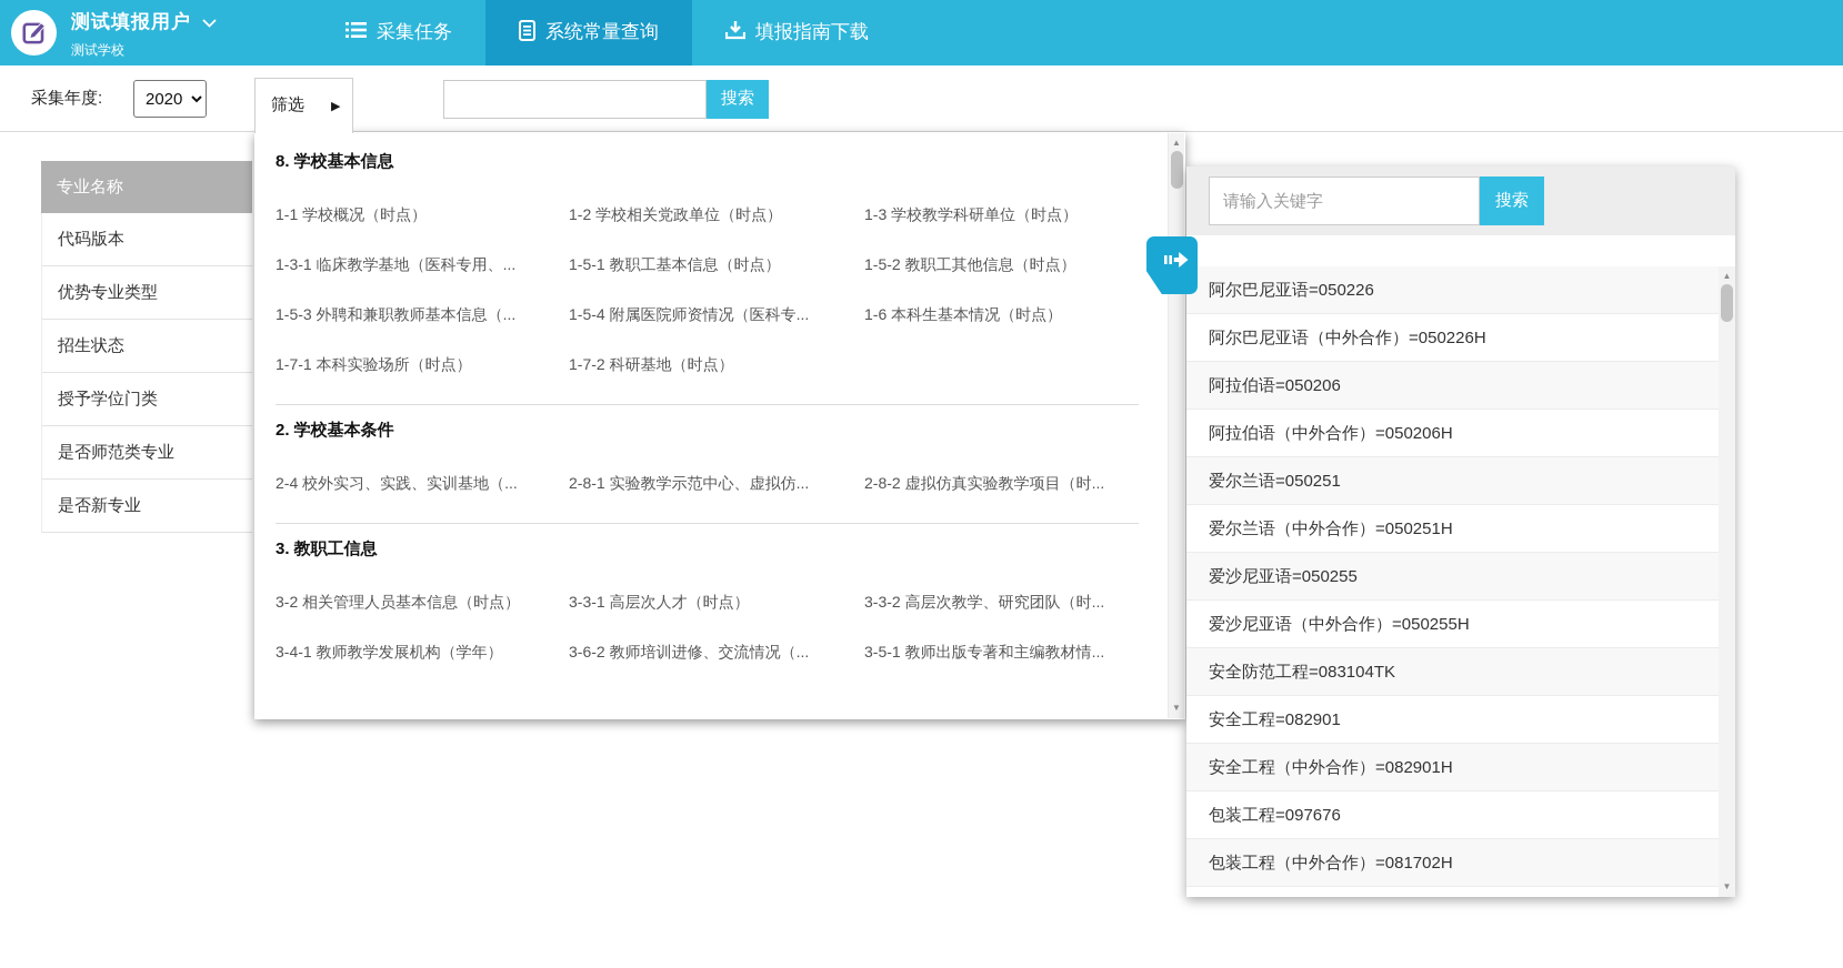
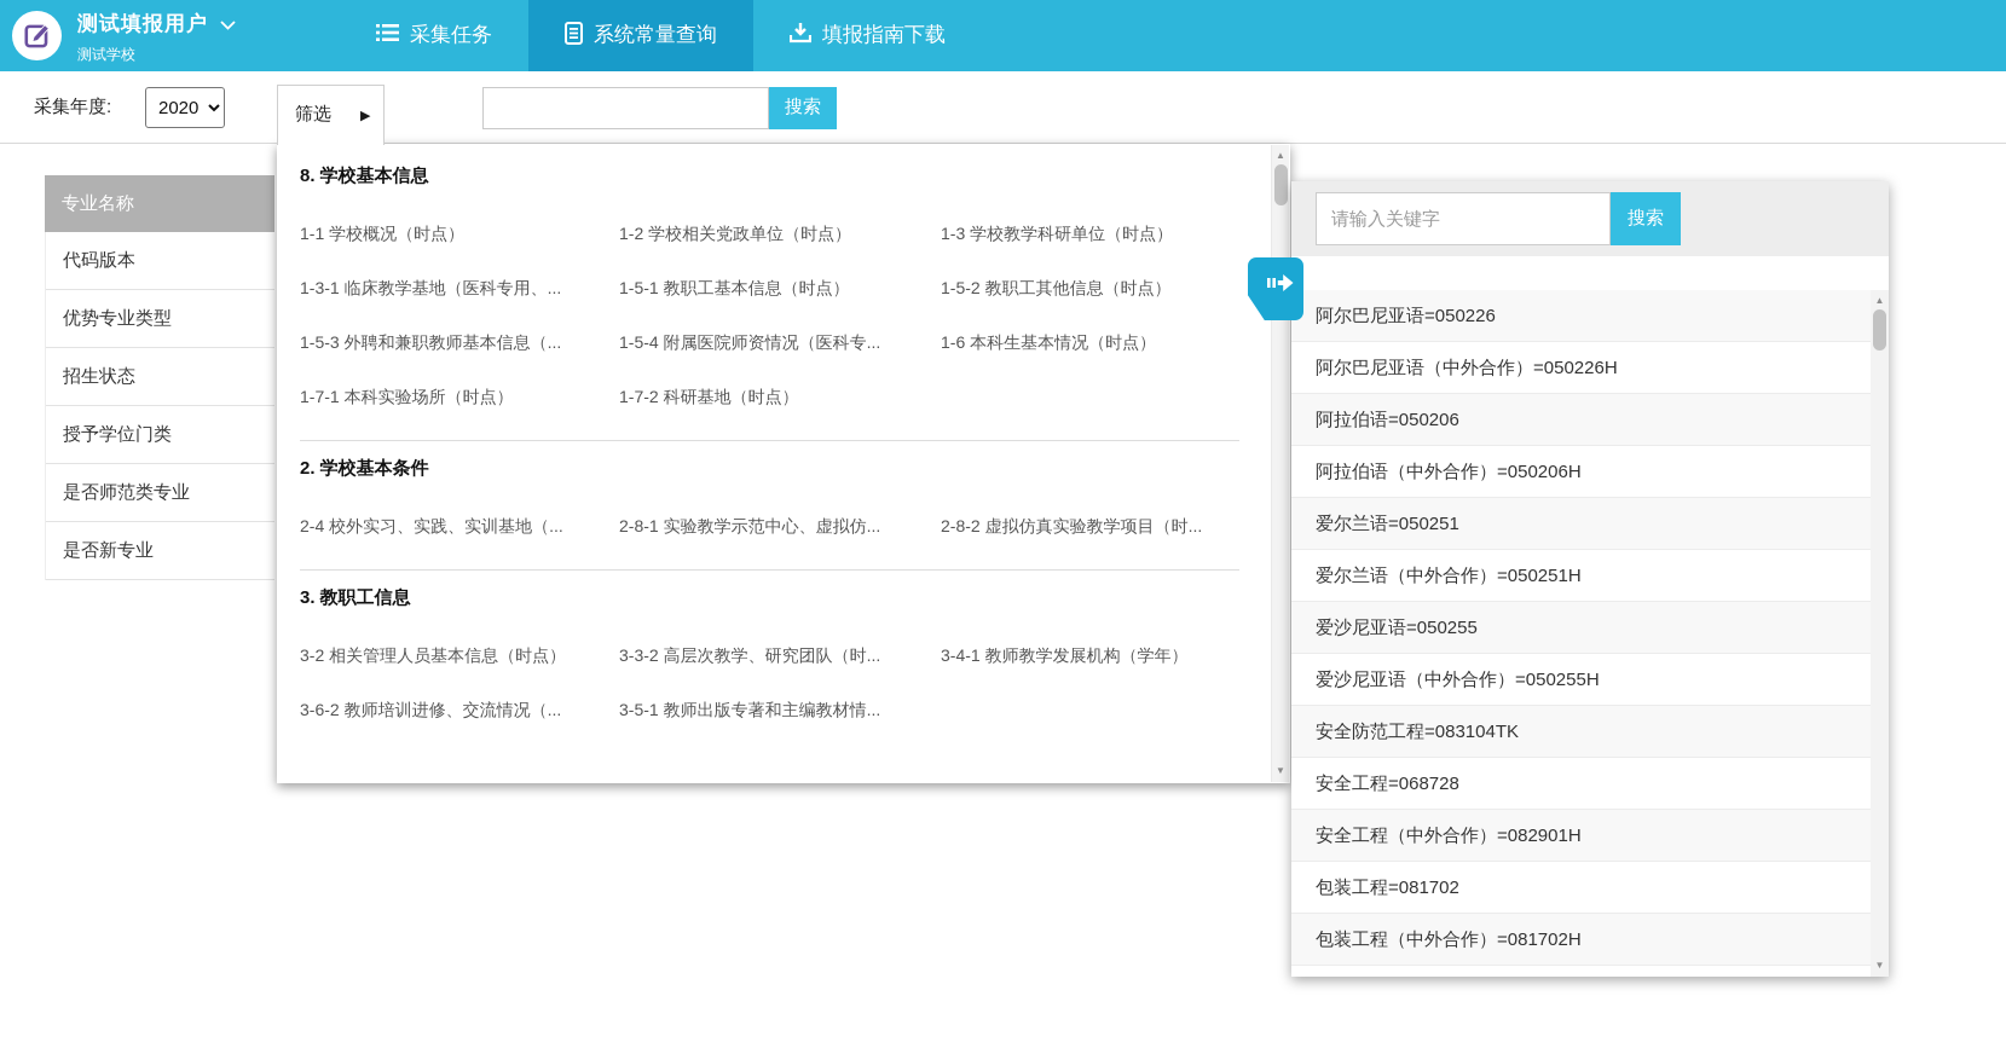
  测试填报用户
  测试学校
  采集任务
  系统常量查询
  填报指南下载
  采集年度:
  2020
  筛选
  ▶
  搜索
  专业名称
  代码版本
  优势专业类型
  招生状态
  授予学位门类
  是否师范类专业
  是否新专业
  8. 学校基本信息
  1-1 学校概况（时点）
  1-2 学校相关党政单位（时点）
  1-3 学校教学科研单位（时点）
  1-3-1 临床教学基地（医科专用、...
  1-5-1 教职工基本信息（时点）
  1-5-2 教职工其他信息（时点）
  1-5-3 外聘和兼职教师基本信息（...
  1-5-4 附属医院师资情况（医科专...
  1-6 本科生基本情况（时点）
  1-7-1 本科实验场所（时点）
  1-7-2 科研基地（时点）
  2. 学校基本条件
  2-4 校外实习、实践、实训基地（...
  2-8-1 实验教学示范中心、虚拟仿...
  2-8-2 虚拟仿真实验教学项目（时...
  3. 教职工信息
  3-2 相关管理人员基本信息（时点）
- 3-3-1 高层次人才（时点）
  3-3-2 高层次教学、研究团队（时...
  3-4-1 教师教学发展机构（学年）
  3-6-2 教师培训进修、交流情况（...
  3-5-1 教师出版专著和主编教材情...
  ▲
  ▼
  请输入关键字
  搜索
  阿尔巴尼亚语=050226
  阿尔巴尼亚语（中外合作）=050226H
  阿拉伯语=050206
  阿拉伯语（中外合作）=050206H
  爱尔兰语=050251
  爱尔兰语（中外合作）=050251H
  爱沙尼亚语=050255
  爱沙尼亚语（中外合作）=050255H
  安全防范工程=083104TK
- 安全工程=082901
+ 安全工程=068728
  安全工程（中外合作）=082901H
- 包装工程=097676
+ 包装工程=081702
  包装工程（中外合作）=081702H
  ▲
  ▼
